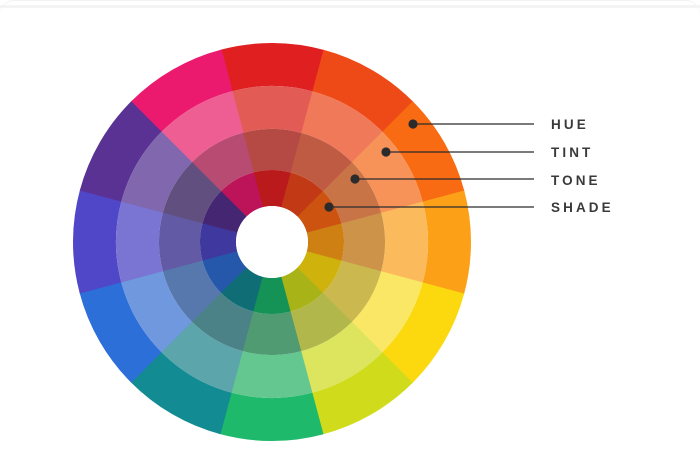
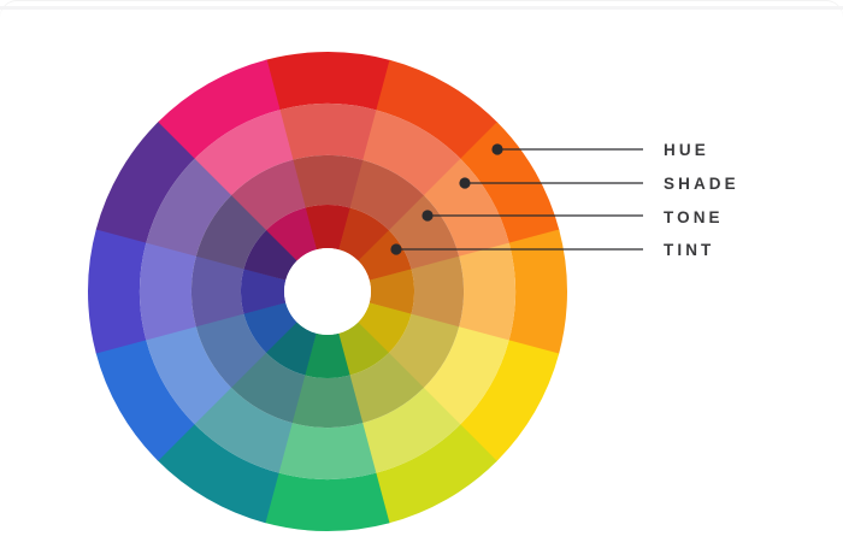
  HUE
- TINT
+ SHADE
  TONE
- SHADE
+ TINT
